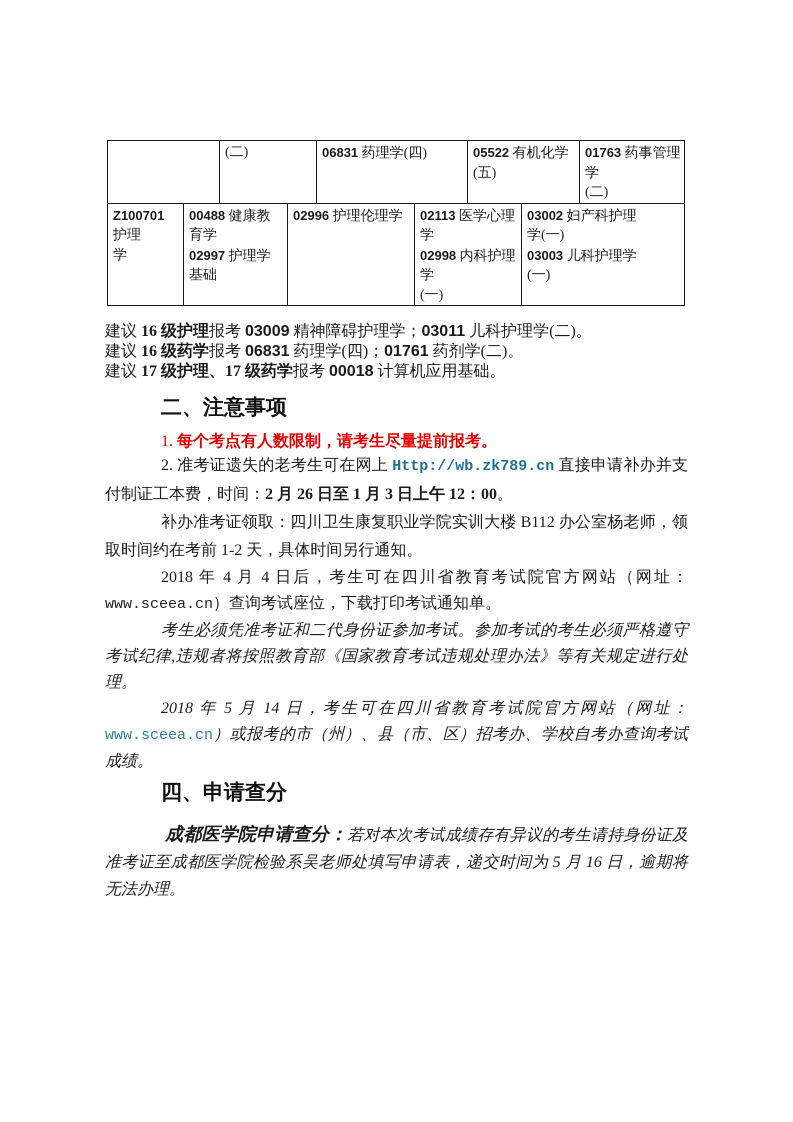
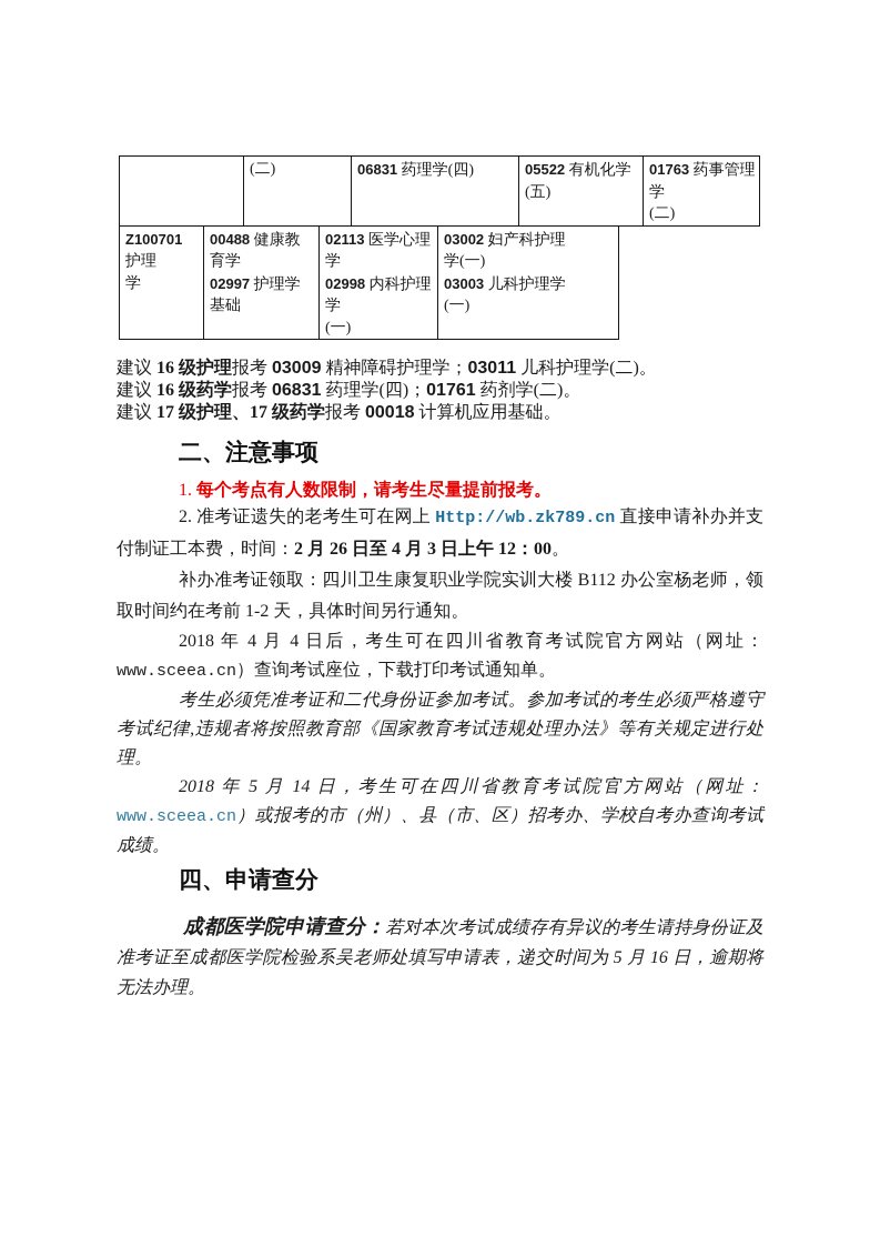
  (二)
  06831 药理学(四)
  05522 有机化学
  (五)
  01763 药事管理学
  (二)
  Z100701 护理
  学
  00488 健康教育学
  02997 护理学基础
- 02996 护理伦理学
  02113 医学心理学
  02998 内科护理学
  (一)
  03002 妇产科护理
  学(一)
  03003 儿科护理学
  (一)
  建议 16 级护理报考 03009 精神障碍护理学；03011 儿科护理学(二)。
  建议 16 级药学报考 06831 药理学(四)；01761 药剂学(二)。
  建议 17 级护理、17 级药学报考 00018 计算机应用基础。
  二、注意事项
  1. 每个考点有人数限制，请考生尽量提前报考。
- 2. 准考证遗失的老考生可在网上 Http://wb.zk789.cn 直接申请补办并支付制证工本费，时间：2 月 26 日至 1 月 3 日上午 12：00。
+ 2. 准考证遗失的老考生可在网上 Http://wb.zk789.cn 直接申请补办并支付制证工本费，时间：2 月 26 日至 4 月 3 日上午 12：00。
  补办准考证领取：四川卫生康复职业学院实训大楼 B112 办公室杨老师，领取时间约在考前 1-2 天，具体时间另行通知。
  2018 年 4 月 4 日后，考生可在四川省教育考试院官方网站（网址：www.sceea.cn）查询考试座位，下载打印考试通知单。
  考生必须凭准考证和二代身份证参加考试。参加考试的考生必须严格遵守考试纪律,违规者将按照教育部《国家教育考试违规处理办法》等有关规定进行处理。
  2018 年 5 月 14 日，考生可在四川省教育考试院官方网站（网址：www.sceea.cn）或报考的市（州）、县（市、区）招考办、学校自考办查询考试成绩。
  四、申请查分
  成都医学院申请查分：若对本次考试成绩存有异议的考生请持身份证及准考证至成都医学院检验系吴老师处填写申请表，递交时间为 5 月 16 日，逾期将无法办理。
